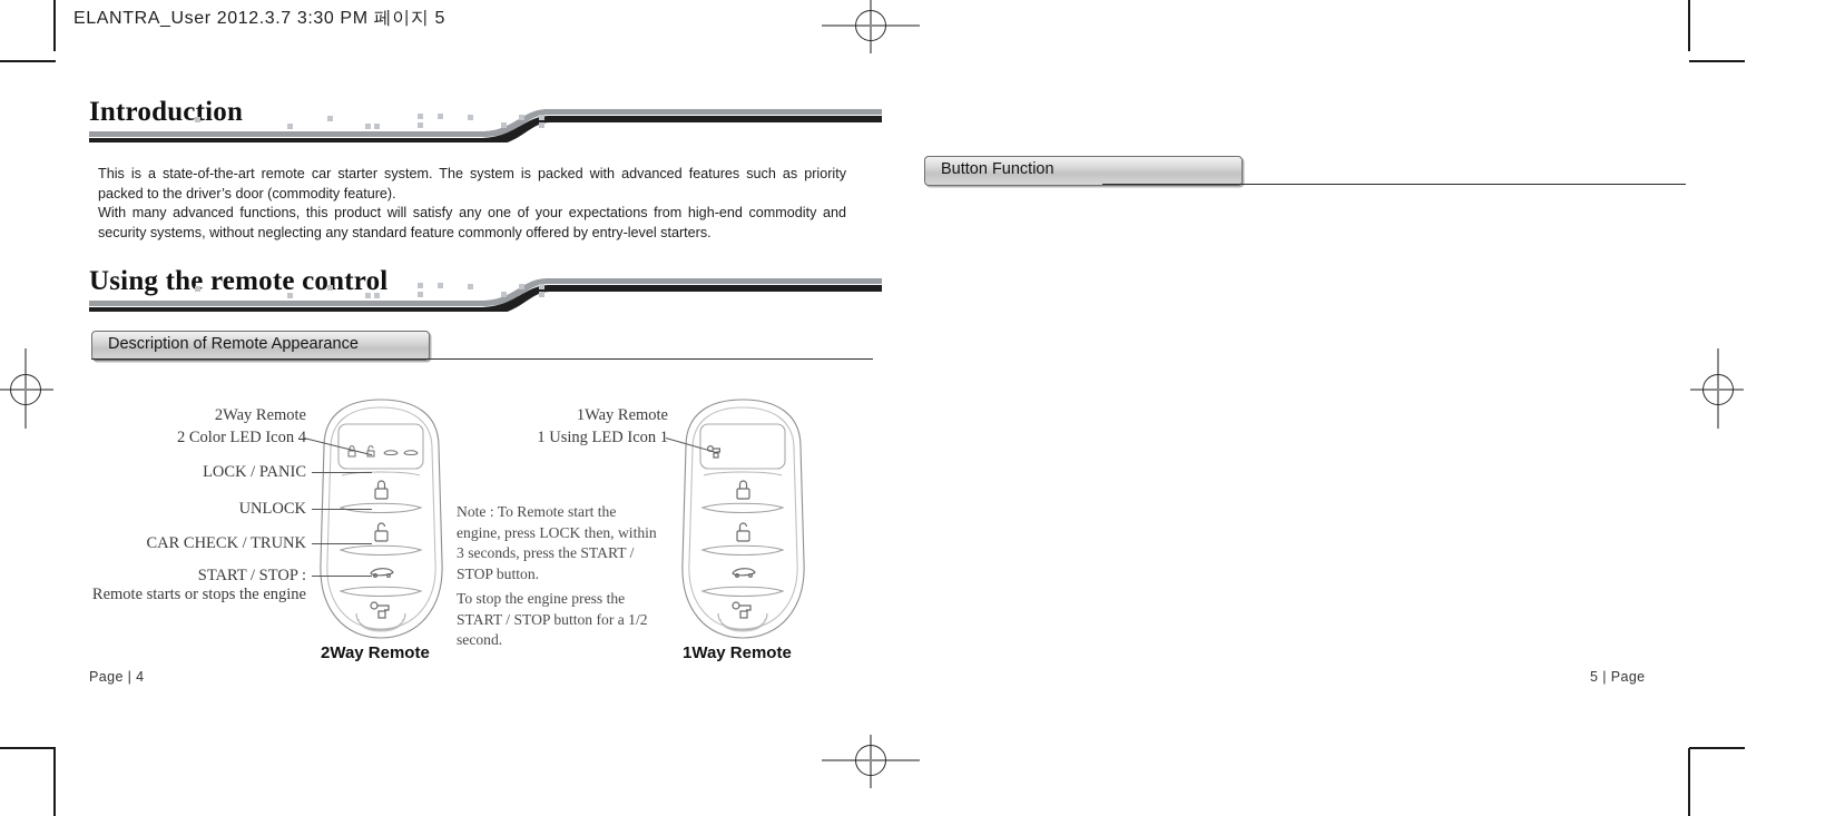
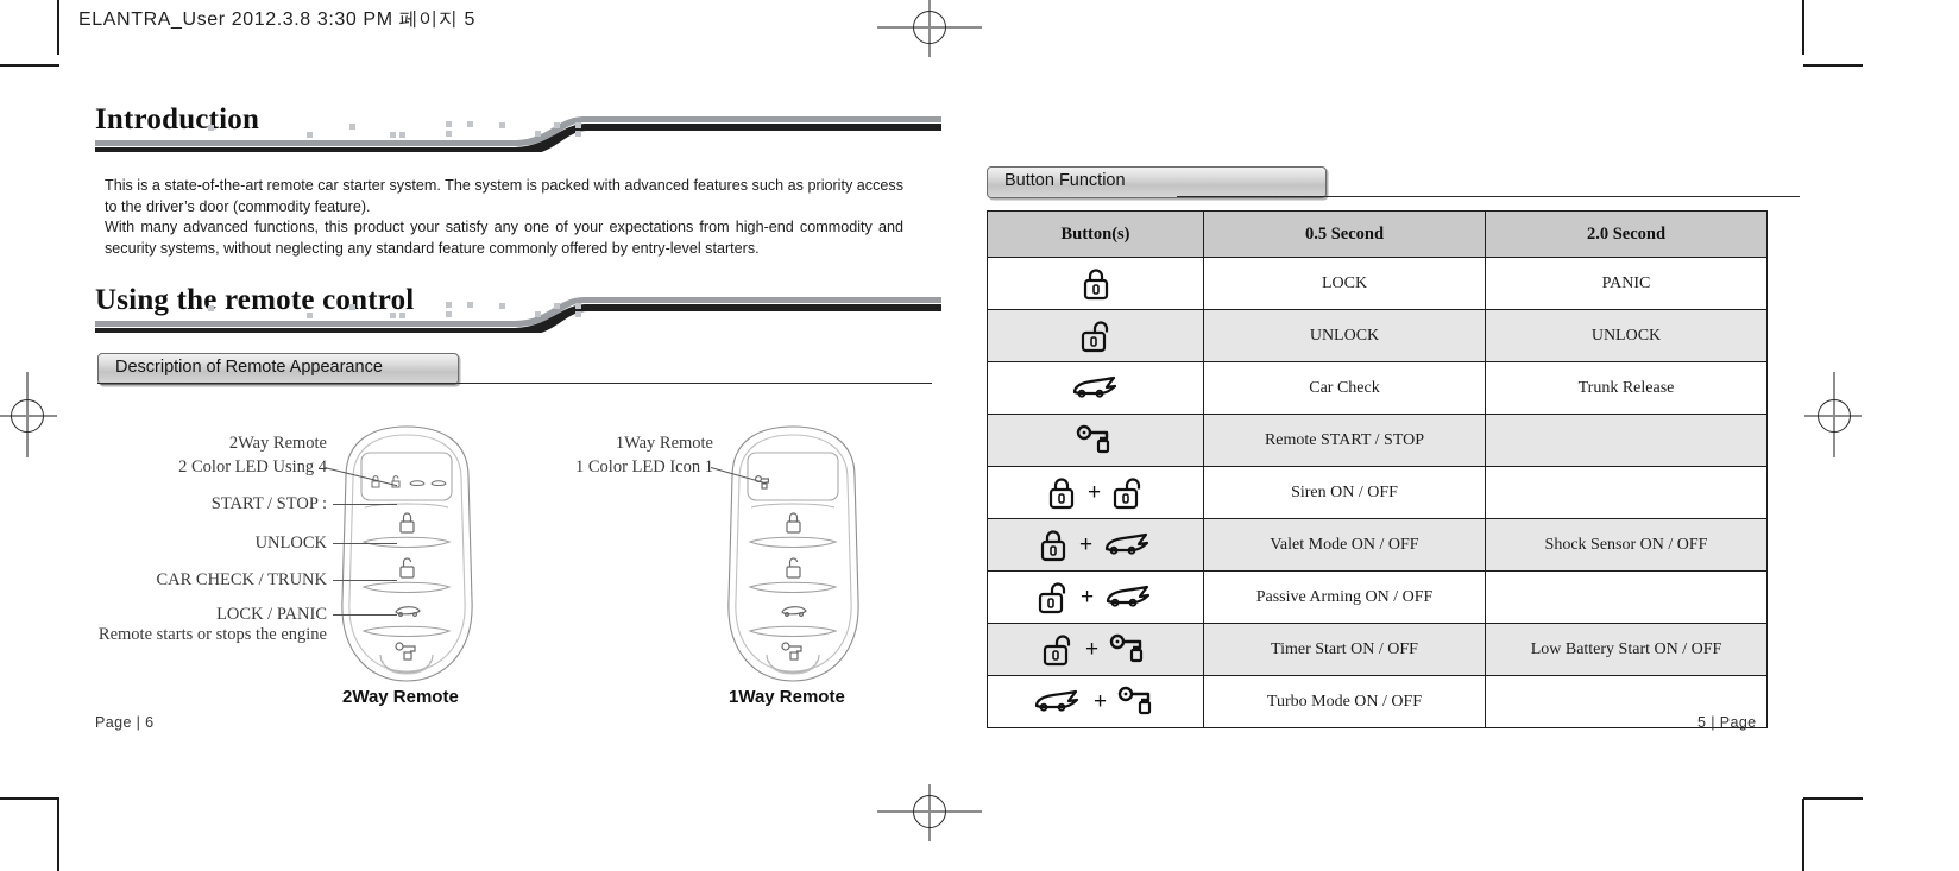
- ELANTRA_User 2012.3.7 3:30 PM 페이지 5
+ ELANTRA_User 2012.3.8 3:30 PM 페이지 5
  Introduction
- This is a state-of-the-art remote car starter system. The system is packed with advanced features such as priority packed to the driver’s door (commodity feature).
+ This is a state-of-the-art remote car starter system. The system is packed with advanced features such as priority access to the driver’s door (commodity feature).
- With many advanced functions, this product will satisfy any one of your expectations from high-end commodity and security systems, without neglecting any standard feature commonly offered by entry-level starters.
+ With many advanced functions, this product your satisfy any one of your expectations from high-end commodity and security systems, without neglecting any standard feature commonly offered by entry-level starters.
  Using the remote control
  Description of Remote Appearance
  2Way Remote
- 2 Color LED Icon 4
+ 2 Color LED Using 4
- LOCK / PANIC
+ START / STOP :
  UNLOCK
  CAR CHECK / TRUNK
- START / STOP :
+ LOCK / PANIC
  Remote starts or stops the engine
  2Way Remote
  1Way Remote
- 1 Using LED Icon 1
+ 1 Color LED Icon 1
- Note : To Remote start the engine, press LOCK then, within 3 seconds, press the START / STOP button.
- To stop the engine press the START / STOP button for a 1/2 second.
  1Way Remote
- Page | 4
+ Page | 6
  Button Function
+ Button(s)	0.5 Second	2.0 Second
+ 	LOCK	PANIC
+ 	UNLOCK	UNLOCK
+ 	Car Check	Trunk Release
+ 	Remote START / STOP
+ +	Siren ON / OFF
+ +	Valet Mode ON / OFF	Shock Sensor ON / OFF
+ +	Passive Arming ON / OFF
+ +	Timer Start ON / OFF	Low Battery Start ON / OFF
+ +	Turbo Mode ON / OFF
  5 | Page
